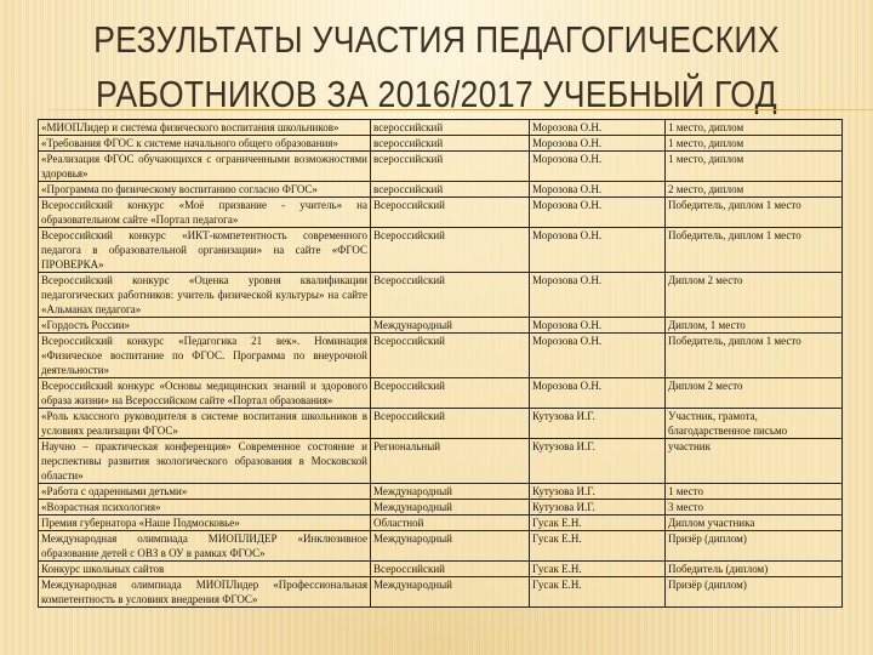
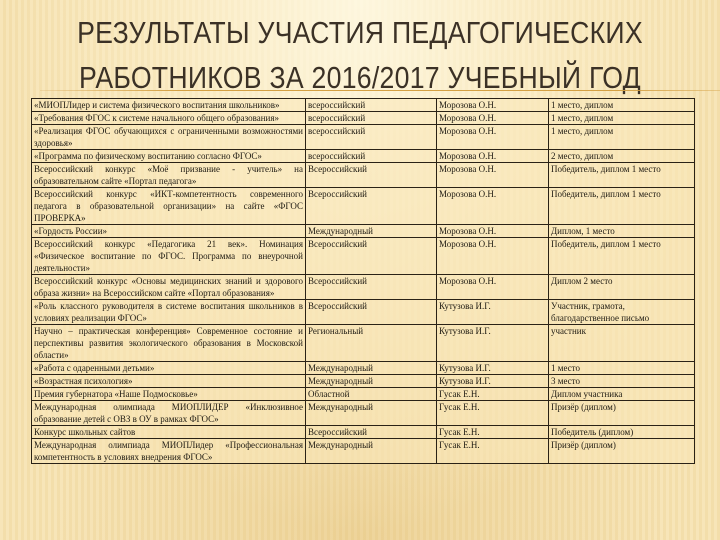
  РЕЗУЛЬТАТЫ УЧАСТИЯ ПЕДАГОГИЧЕСКИХ
  РАБОТНИКОВ ЗА 2016/2017 УЧЕБНЫЙ ГОД
  «МИОПЛидер и система физического воспитания школьников»	всероссийский	Морозова О.Н.	1 место, диплом
  «Требования ФГОС к системе начального общего образования»	всероссийский	Морозова О.Н.	1 место, диплом
  «Реализация ФГОС обучающихся с ограниченными возможностями здоровья»	всероссийский	Морозова О.Н.	1 место, диплом
  «Программа по физическому воспитанию согласно ФГОС»	всероссийский	Морозова О.Н.	2 место, диплом
  Всероссийский конкурс «Моё призвание - учитель» на образовательном сайте «Портал педагога»	Всероссийский	Морозова О.Н.	Победитель, диплом 1 место
  Всероссийский конкурс «ИКТ-компетентность современного педагога в образовательной организации» на сайте «ФГОС ПРОВЕРКА»	Всероссийский	Морозова О.Н.	Победитель, диплом 1 место
- Всероссийский конкурс «Оценка уровня квалификации педагогических работников: учитель физической культуры» на сайте «Альманах педагога»	Всероссийский	Морозова О.Н.	Диплом 2 место
  «Гордость России»	Международный	Морозова О.Н.	Диплом, 1 место
  Всероссийский конкурс «Педагогика 21 век». Номинация «Физическое воспитание по ФГОС. Программа по внеурочной деятельности»	Всероссийский	Морозова О.Н.	Победитель, диплом 1 место
  Всероссийский конкурс «Основы медицинских знаний и здорового образа жизни» на Всероссийском сайте «Портал образования»	Всероссийский	Морозова О.Н.	Диплом 2 место
  «Роль классного руководителя в системе воспитания школьников в условиях реализации ФГОС»	Всероссийский	Кутузова И.Г.	Участник, грамота, благодарственное письмо
  Научно – практическая конференция» Современное состояние и перспективы развития экологического образования в Московской области»	Региональный	Кутузова И.Г.	участник
  «Работа с одаренными детьми»	Международный	Кутузова И.Г.	1 место
  «Возрастная психология»	Международный	Кутузова И.Г.	3 место
  Премия губернатора «Наше Подмосковье»	Областной	Гусак Е.Н.	Диплом участника
  Международная олимпиада МИОПЛИДЕР «Инклюзивное образование детей с ОВЗ в ОУ в рамках ФГОС»	Международный	Гусак Е.Н.	Призёр (диплом)
  Конкурс школьных сайтов	Всероссийский	Гусак Е.Н.	Победитель (диплом)
  Международная олимпиада МИОПЛидер «Профессиональная компетентность в условиях внедрения ФГОС»	Международный	Гусак Е.Н.	Призёр (диплом)
